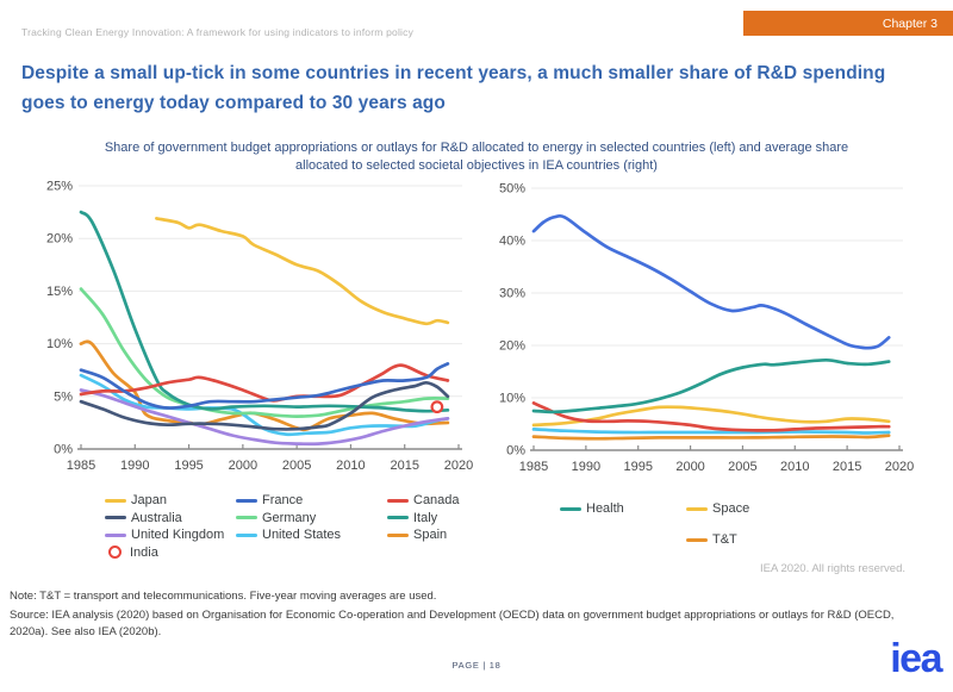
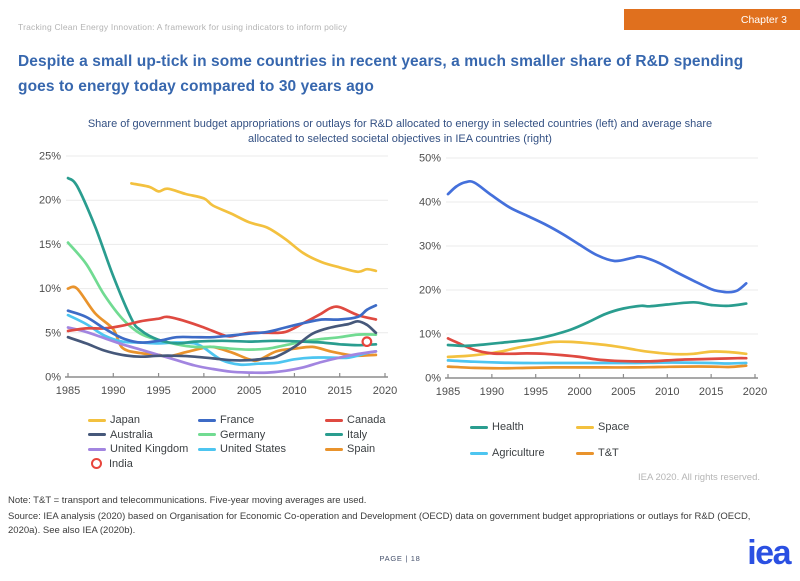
  Tracking Clean Energy Innovation: A framework for using indicators to inform policy
  Chapter 3
  Despite a small up-tick in some countries in recent years, a much smaller share of R&D spending
  goes to energy today compared to 30 years ago
  Share of government budget appropriations or outlays for R&D allocated to energy in selected countries (left) and average share
  allocated to selected societal objectives in IEA countries (right)
  0%
  5%
  10%
  15%
  20%
  25%
  1985
  1990
  1995
  2000
  2005
  2010
  2015
  2020
  0%
  10%
  20%
  30%
  40%
  50%
  1985
  1990
  1995
  2000
  2005
  2010
  2015
  2020
  Japan
  Australia
  United Kingdom
  India
  France
  Germany
  United States
  Canada
  Italy
  Spain
  Health
+ Agriculture
  Space
  T&T
  IEA 2020. All rights reserved.
  Note: T&T = transport and telecommunications. Five-year moving averages are used.
  Source: IEA analysis (2020) based on Organisation for Economic Co-operation and Development (OECD) data on government budget appropriations or outlays for R&D (OECD, 2020a). See also IEA (2020b).
  PAGE | 18
  iea
